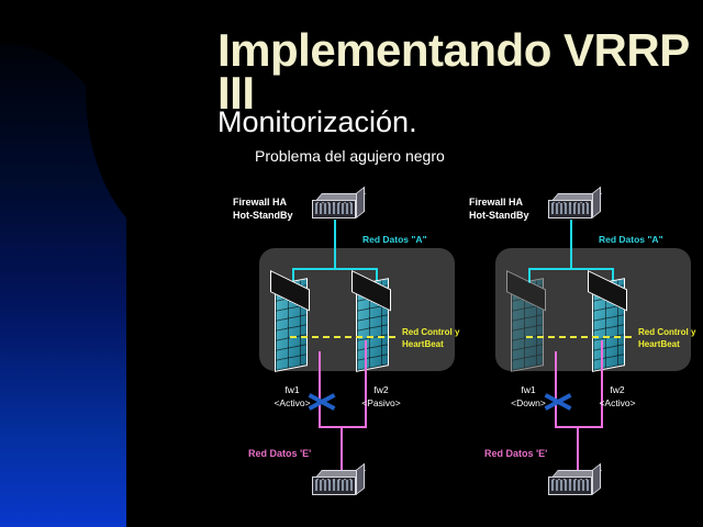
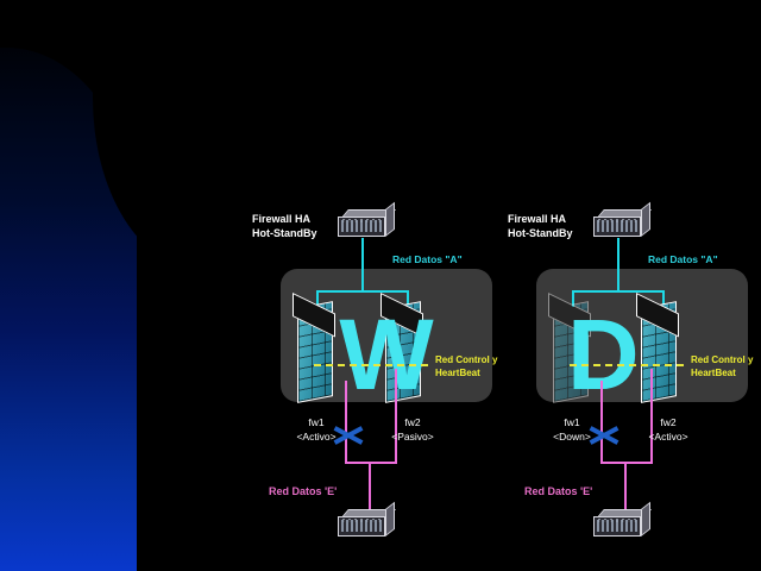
- Implementando VRRP III
- Monitorización.
- Problema del agujero negro
  Firewall HA
  Hot-StandBy
  Red Datos "A"
+ W
  Red Control y
  HeartBeat
  fw1
  <Activo>
  fw2
  <Pasivo>
  Red Datos 'E'
  Firewall HA
  Hot-StandBy
  Red Datos "A"
+ D
  Red Control y
  HeartBeat
  fw1
  <Down>
  fw2
  <Activo>
  Red Datos 'E'
